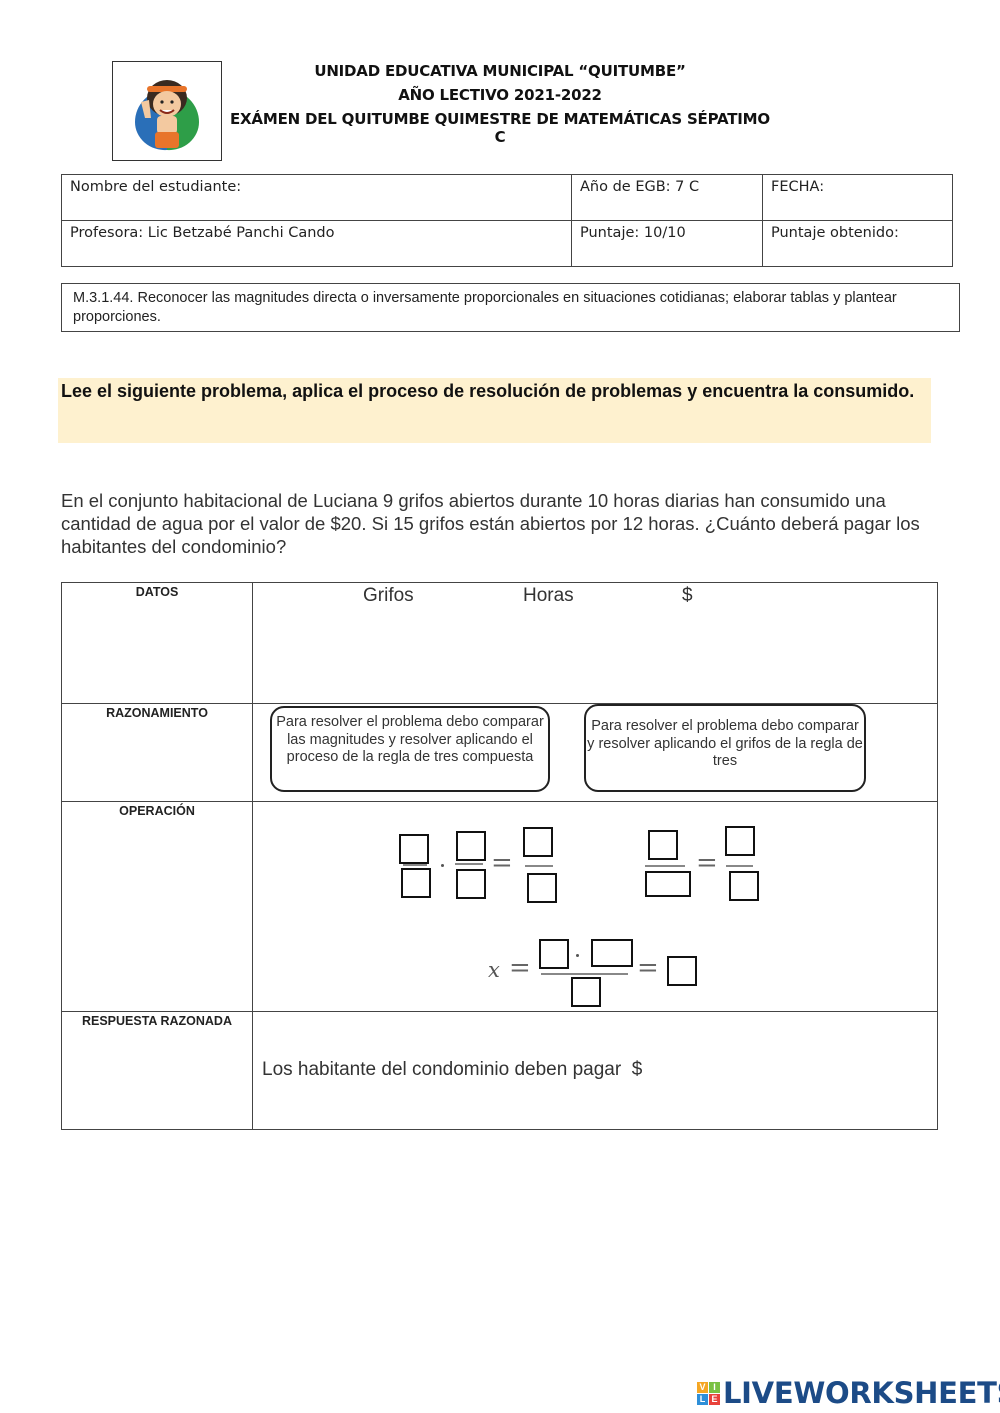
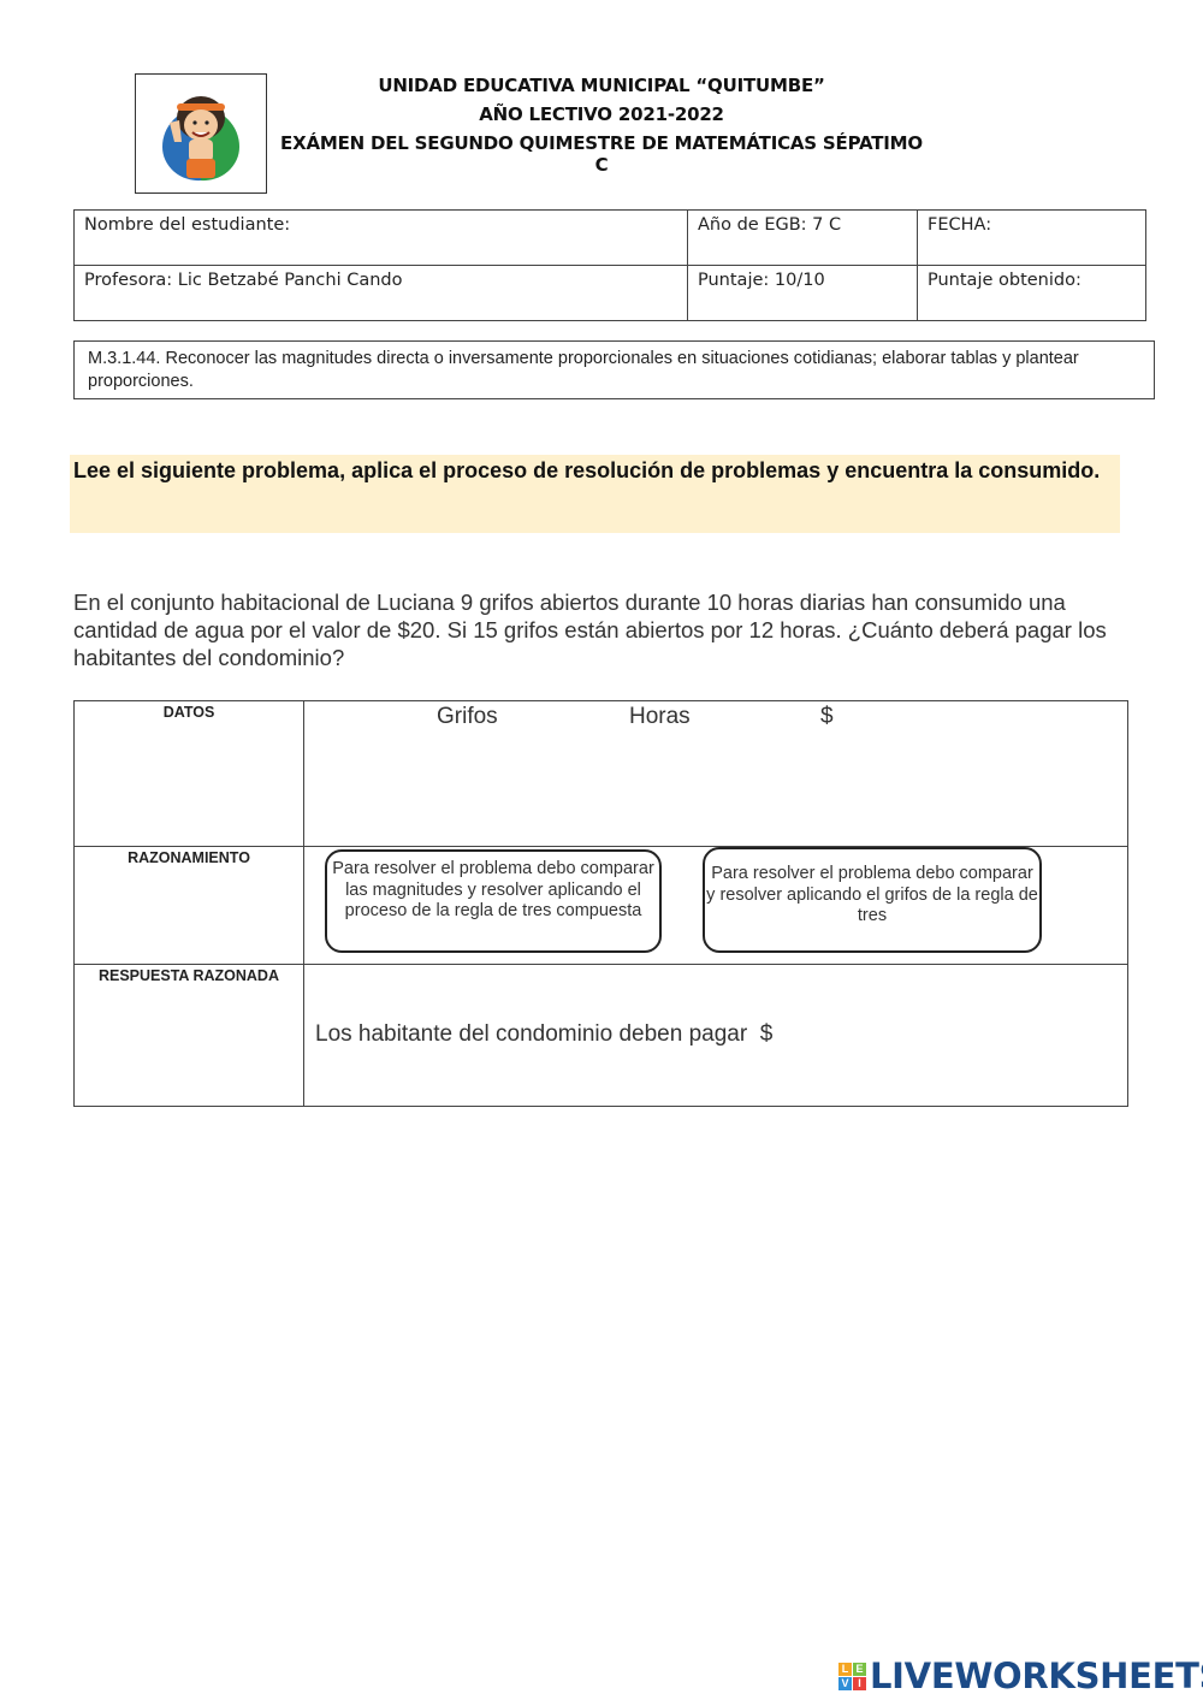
  UNIDAD EDUCATIVA MUNICIPAL “QUITUMBE”
  AÑO LECTIVO 2021-2022
- EXÁMEN DEL QUITUMBE QUIMESTRE DE MATEMÁTICAS SÉPATIMO C
+ EXÁMEN DEL SEGUNDO QUIMESTRE DE MATEMÁTICAS SÉPATIMO C
  Nombre del estudiante:	Año de EGB: 7 C	FECHA:
  Profesora: Lic Betzabé Panchi Cando	Puntaje: 10/10	Puntaje obtenido:
  M.3.1.44. Reconocer las magnitudes directa o inversamente proporcionales en situaciones cotidianas; elaborar tablas y plantear proporciones.
  Lee el siguiente problema, aplica el proceso de resolución de problemas y encuentra la consumido.
  En el conjunto habitacional de Luciana 9 grifos abiertos durante 10 horas diarias han consumido una cantidad de agua por el valor de $20. Si 15 grifos están abiertos por 12 horas. ¿Cuánto deberá pagar los habitantes del condominio?
  DATOS	Grifos Horas $
  RAZONAMIENTO	Para resolver el problema debo comparar las magnitudes y resolver aplicando el proceso de la regla de tres compuesta Para resolver el problema debo comparar y resolver aplicando el grifos de la regla de tres
- OPERACIÓN	= = x = =
  RESPUESTA RAZONADA	Los habitante del condominio deben pagar $
- V
+ L
- I
+ E
- L
+ V
- E
+ I
  LIVEWORKSHEET
